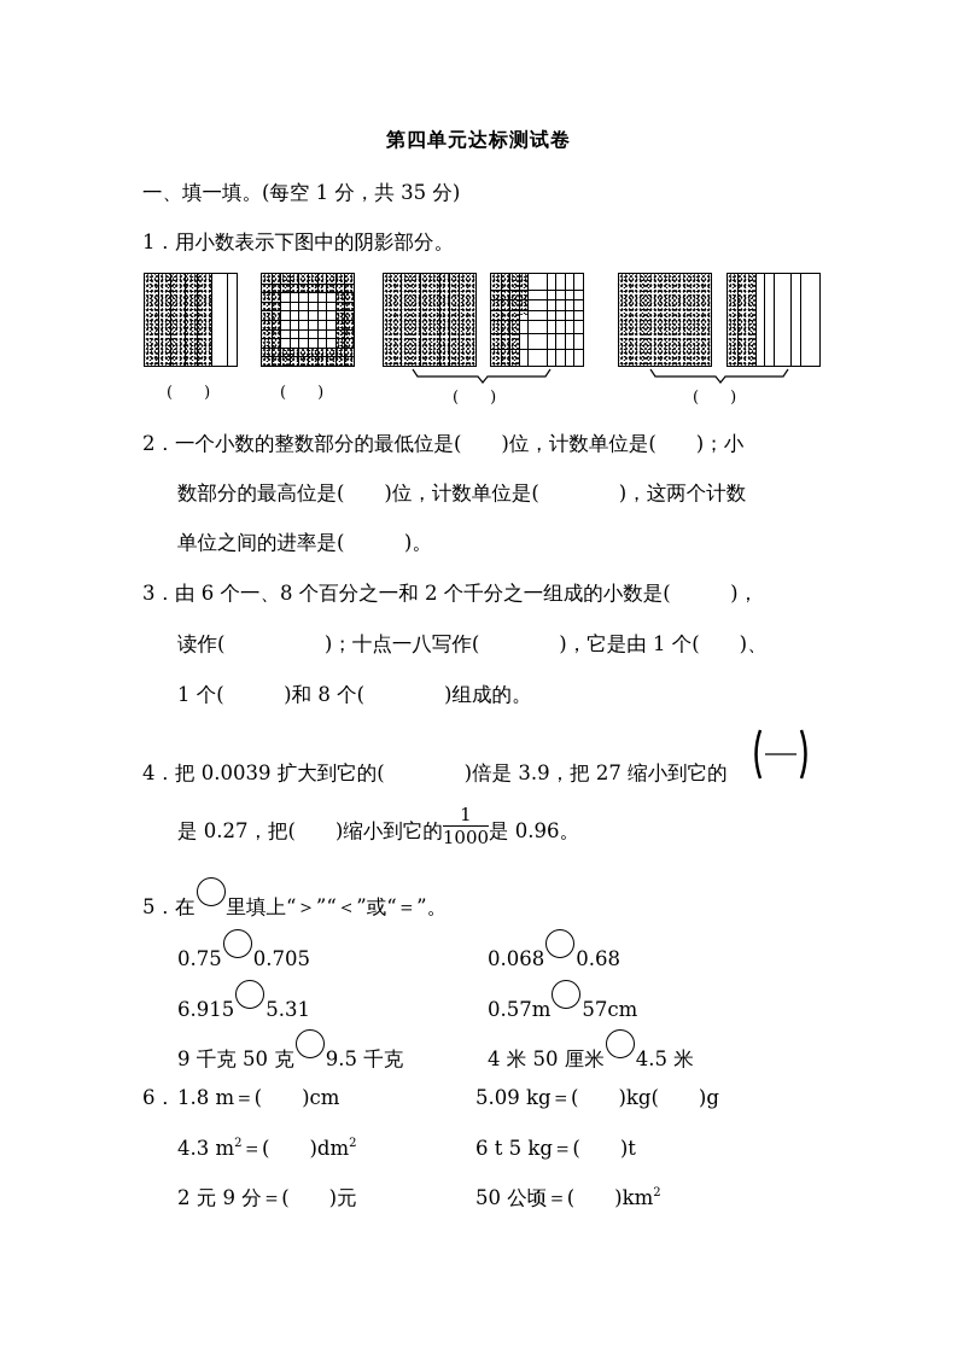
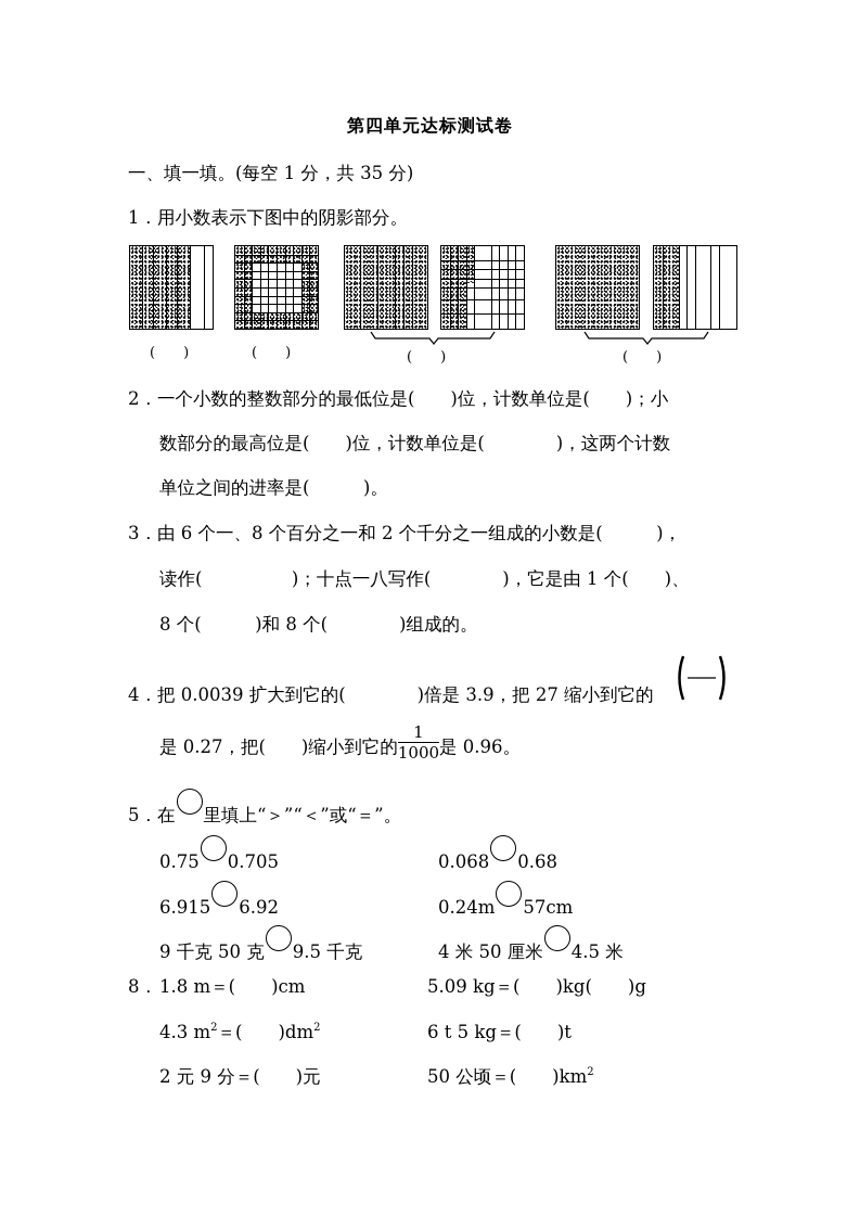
  第四单元达标测试卷
  一、填一填。(每空 1 分，共 35 分)
  1．用小数表示下图中的阴影部分。
  ( )
  ( )
  ( )
  ( )
  2．一个小数的整数部分的最低位是( )位，计数单位是( )；小
  数部分的最高位是( )位，计数单位是( )，这两个计数
  单位之间的进率是( )。
  3．由 6 个一、8 个百分之一和 2 个千分之一组成的小数是( )，
  读作( )；十点一八写作( )，它是由 1 个( )、
- 1 个( )和 8 个( )组成的。
+ 8 个( )和 8 个( )组成的。
  4．把 0.0039 扩大到它的( )倍是 3.9，把 27 缩小到它的
  是 0.27，把( )缩小到它的
  1
  1000
  是 0.96。
  5．在 里填上“＞”“＜”或“＝”。
  0.75 0.705
  0.068 0.68
- 6.915 5.31
+ 6.915 6.92
- 0.57m 57cm
+ 0.24m 57cm
  9 千克 50 克 9.5 千克
  4 米 50 厘米 4.5 米
- 6．
+ 8．
  1.8 m＝( )cm
  5.09 kg＝( )kg( )g
  4.3 m2＝( )dm2
  6 t 5 kg＝( )t
  2 元 9 分＝( )元
  50 公顷＝( )km2
